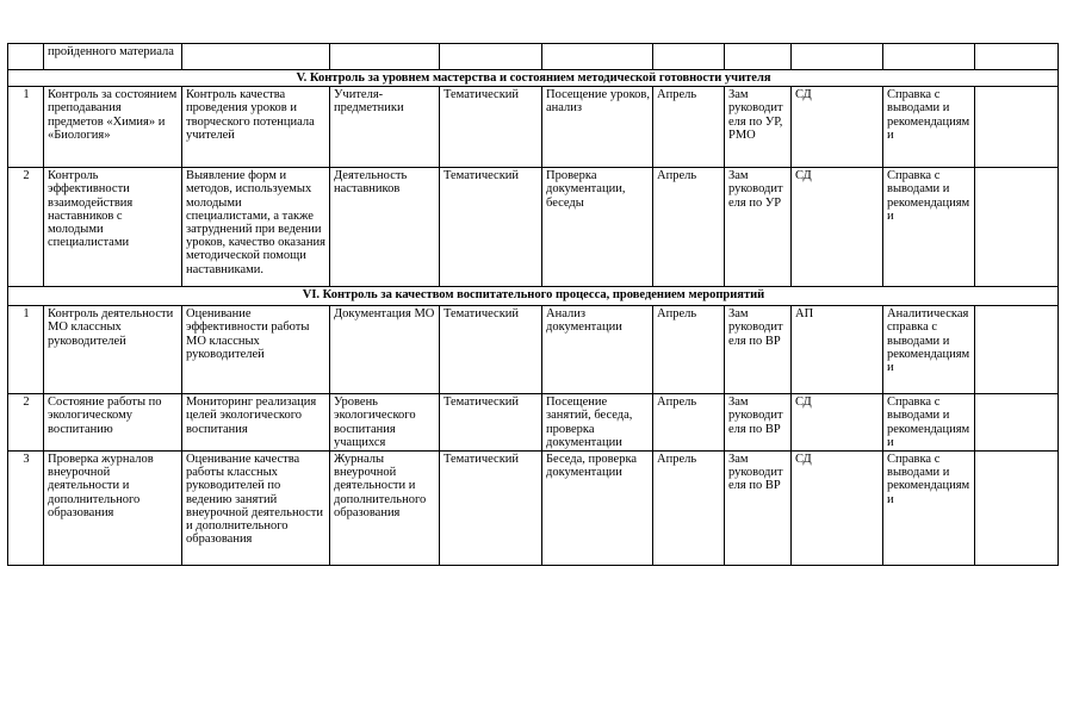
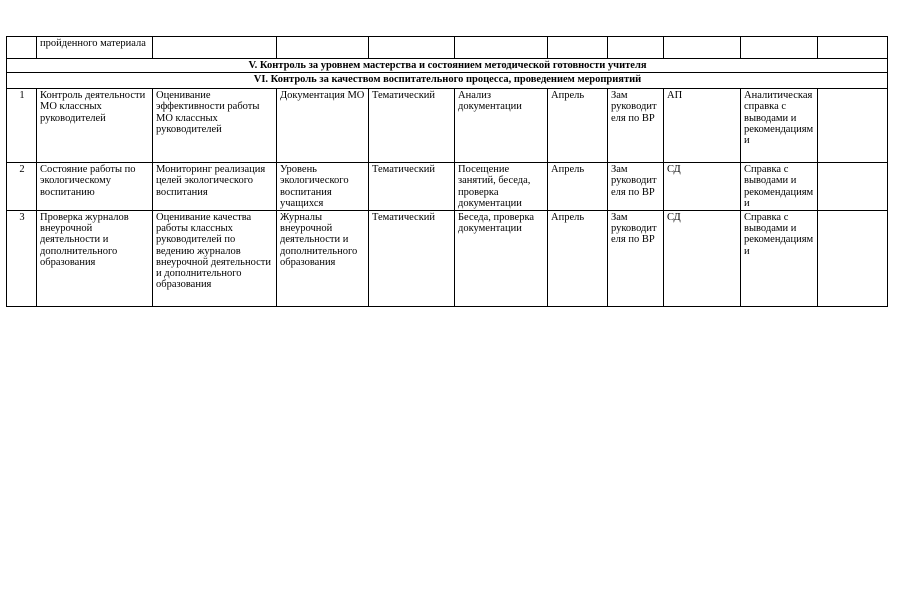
  	пройденного материала
  V. Контроль за уровнем мастерства и состоянием методической готовности учителя
- 1	Контроль за состоянием преподавания предметов «Химия» и «Биология»	Контроль качества проведения уроков и творческого потенциала учителей	Учителя-предметники	Тематический	Посещение уроков, анализ	Апрель	Зам руководителя по УР, РМО	СД	Справка с выводами и рекомендациями
- 2	Контроль эффективности взаимодействия наставников с молодыми специалистами	Выявление форм и методов, используемых молодыми специалистами, а также затруднений при ведении уроков, качество оказания методической помощи наставниками.	Деятельность наставников	Тематический	Проверка документации, беседы	Апрель	Зам руководителя по УР	СД	Справка с выводами и рекомендациями
  VI. Контроль за качеством воспитательного процесса, проведением мероприятий
  1	Контроль деятельности МО классных руководителей	Оценивание эффективности работы МО классных руководителей	Документация МО	Тематический	Анализ документации	Апрель	Зам руководителя по ВР	АП	Аналитическая справка с выводами и рекомендациями
  2	Состояние работы по экологическому воспитанию	Мониторинг реализация целей экологического воспитания	Уровень экологического воспитания учащихся	Тематический	Посещение занятий, беседа, проверка документации	Апрель	Зам руководителя по ВР	СД	Справка с выводами и рекомендациями
- 3	Проверка журналов внеурочной деятельности и дополнительного образования	Оценивание качества работы классных руководителей по ведению занятий внеурочной деятельности и дополнительного образования	Журналы внеурочной деятельности и дополнительного образования	Тематический	Беседа, проверка документации	Апрель	Зам руководителя по ВР	СД	Справка с выводами и рекомендациями
+ 3	Проверка журналов внеурочной деятельности и дополнительного образования	Оценивание качества работы классных руководителей по ведению журналов внеурочной деятельности и дополнительного образования	Журналы внеурочной деятельности и дополнительного образования	Тематический	Беседа, проверка документации	Апрель	Зам руководителя по ВР	СД	Справка с выводами и рекомендациями
